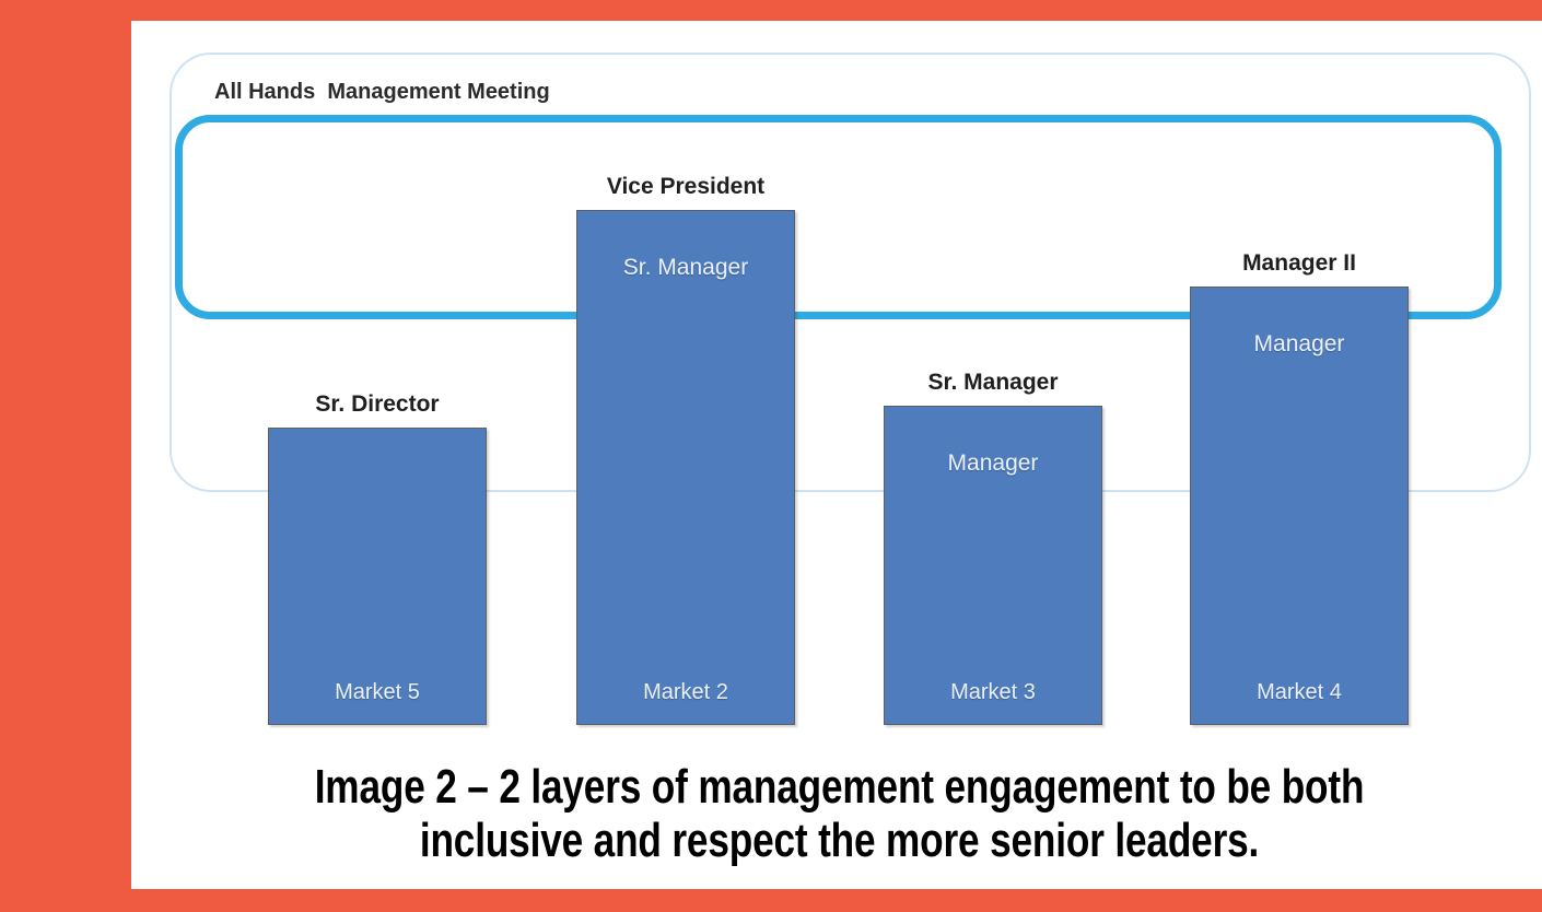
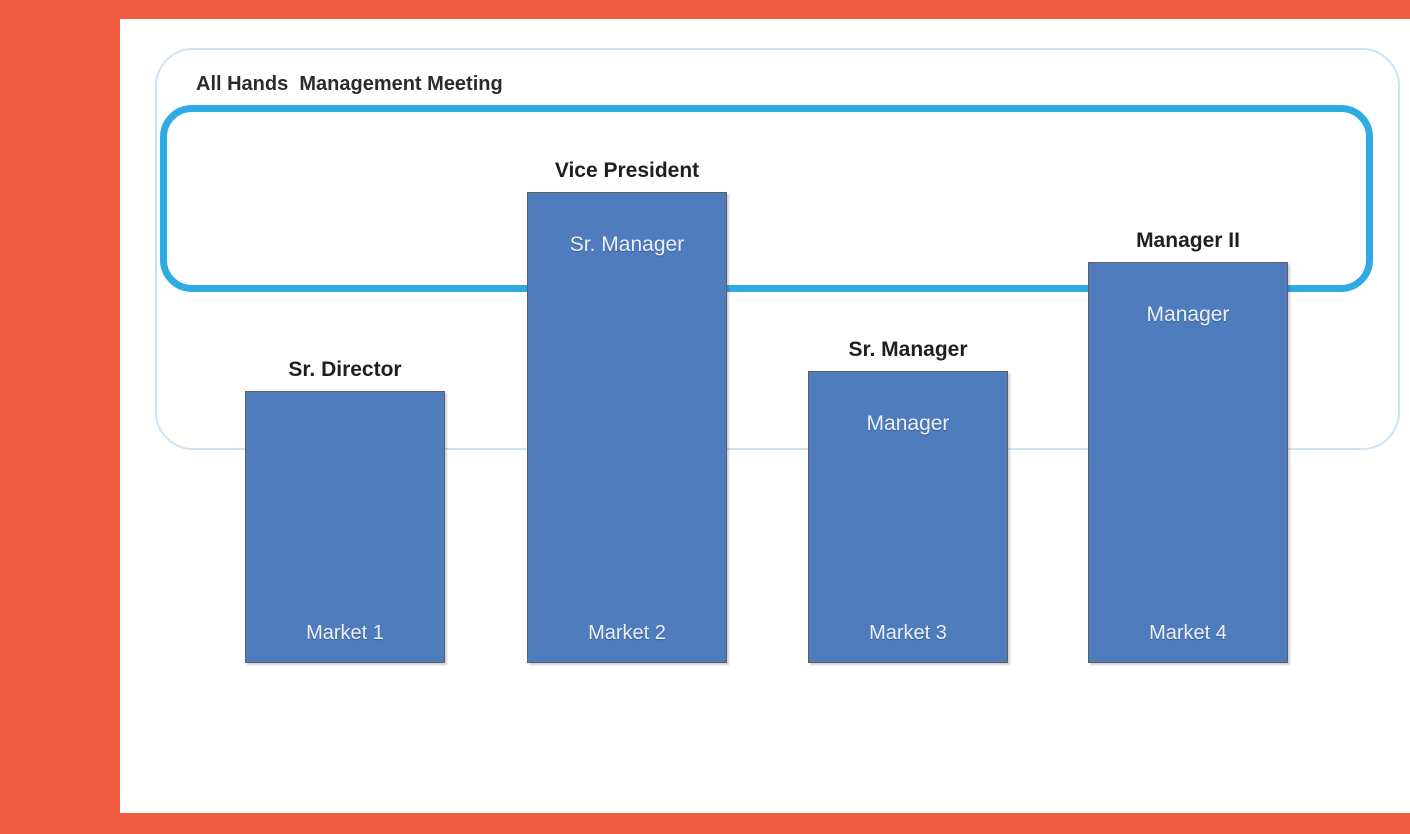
  All Hands Management Meeting
  Sr. Director
- Market 5
+ Market 1
  Vice President
  Sr. Manager
  Market 2
  Sr. Manager
  Manager
  Market 3
  Manager II
  Manager
  Market 4
- Image 2 – 2 layers of management engagement to be both
- inclusive and respect the more senior leaders.
